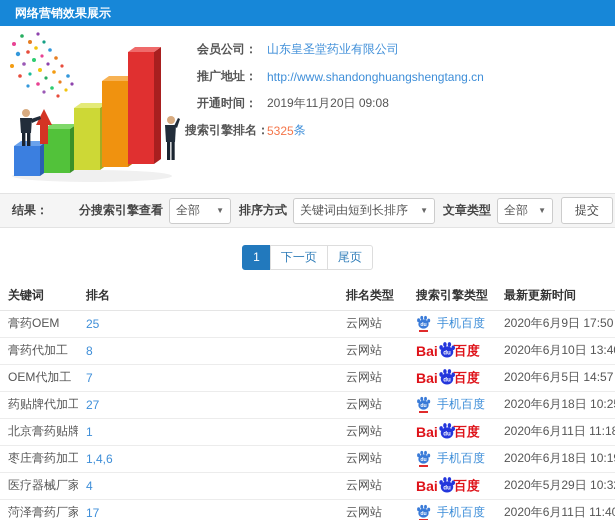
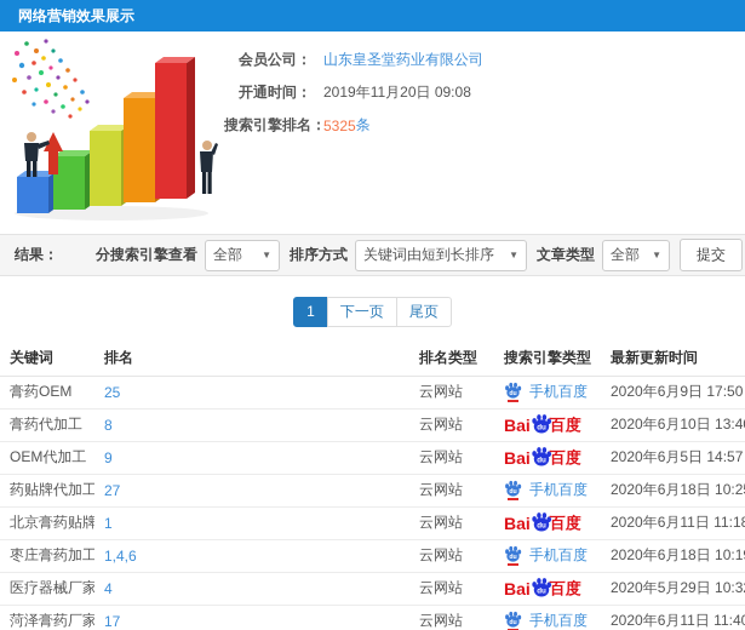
  网络营销效果展示
  会员公司：
  山东皇圣堂药业有限公司
- 推广地址：
- http://www.shandonghuangshengtang.cn
  开通时间：
  2019年11月20日 09:08
  搜索引擎排名：
  5325
  条
  结果：
  分搜索引擎查看
  全部
  ▼
  排序方式
  关键词由短到长排序
  ▼
  文章类型
  全部
  ▼
  提交
  1
  下一页
  尾页
  关键词	排名	排名类型	搜索引擎类型	最新更新时间
  膏药OEM	25	云网站	手机百度	2020年6月9日 17:50
  膏药代加工	8	云网站	Bai 百度	2020年6月10日 13:4
- OEM代加工	7	云网站	Bai 百度	2020年6月5日 14:57
+ OEM代加工	9	云网站	Bai 百度	2020年6月5日 14:57
  药贴牌代加工	27	云网站	手机百度	2020年6月18日 10:2
  北京膏药贴牌	1	云网站	Bai 百度	2020年6月11日 11:1
  枣庄膏药加工	1,4,6	云网站	手机百度	2020年6月18日 10:1
  医疗器械厂家	4	云网站	Bai 百度	2020年5月29日 10:3
  菏泽膏药厂家	17	云网站	手机百度	2020年6月11日 11:4
